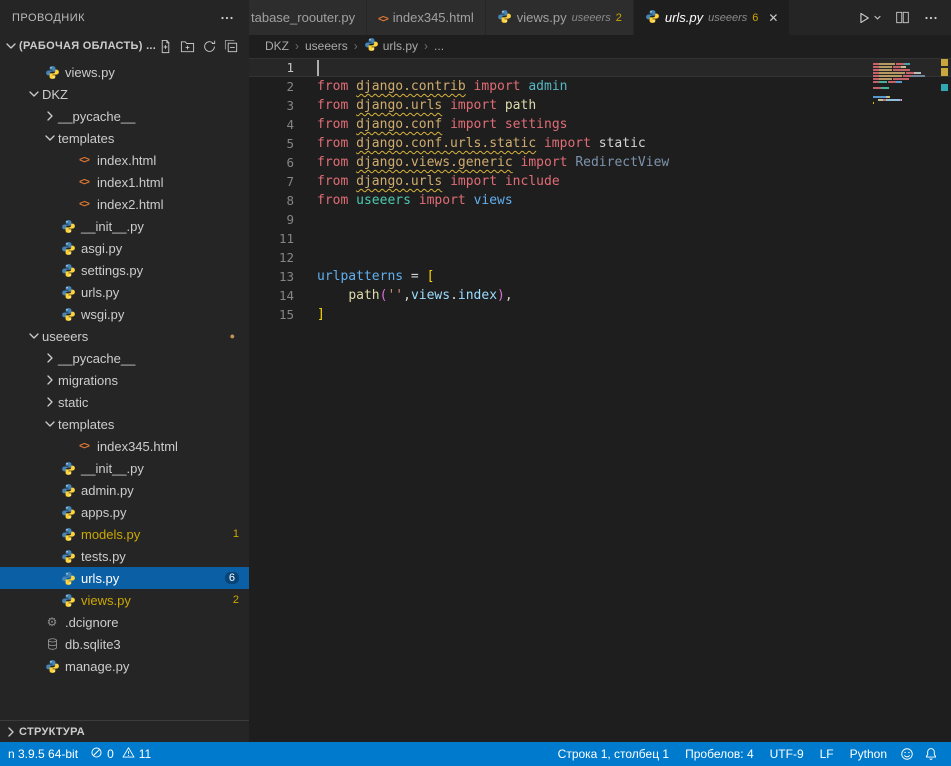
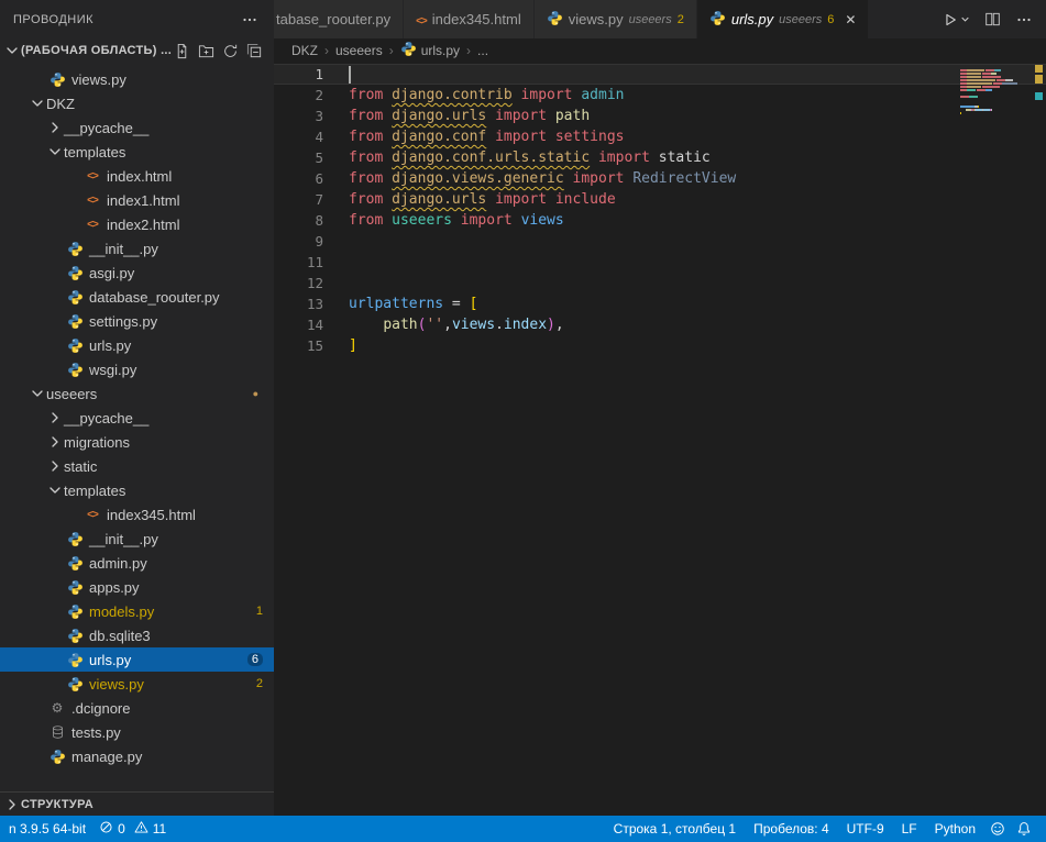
  ПРОВОДНИК
  (РАБОЧАЯ ОБЛАСТЬ) ...
  views.py
  DKZ
  __pycache__
  templates
  <>
  index.html
  <>
  index1.html
  <>
  index2.html
  __init__.py
  asgi.py
+ database_roouter.py
  settings.py
  urls.py
  wsgi.py
  useeers
  ●
  __pycache__
  migrations
  static
  templates
  <>
  index345.html
  __init__.py
  admin.py
  apps.py
  models.py
  1
- tests.py
+ db.sqlite3
  urls.py
  6
  views.py
  2
  ⚙
  .dcignore
- db.sqlite3
+ tests.py
  manage.py
  СТРУКТУРА
  tabase_roouter.py
  <>
  index345.html
  views.py
  useeers
  2
  urls.py
  useeers
  6
  ✕
  DKZ
  ›
  useeers
  ›
  urls.py
  ›
  ...
  1
  2
  from django.contrib import admin
  3
  from django.urls import path
  4
  from django.conf import settings
  5
  from django.conf.urls.static import static
  6
  from django.views.generic import RedirectView
  7
  from django.urls import include
  8
  from useeers import views
  9
  11
  12
  13
  urlpatterns = [
  14
  path('',views.index),
  15
  ]
  n 3.9.5 64-bit
  0
  11
  Строка 1, столбец 1
  Пробелов: 4
  UTF-9
  LF
  Python
